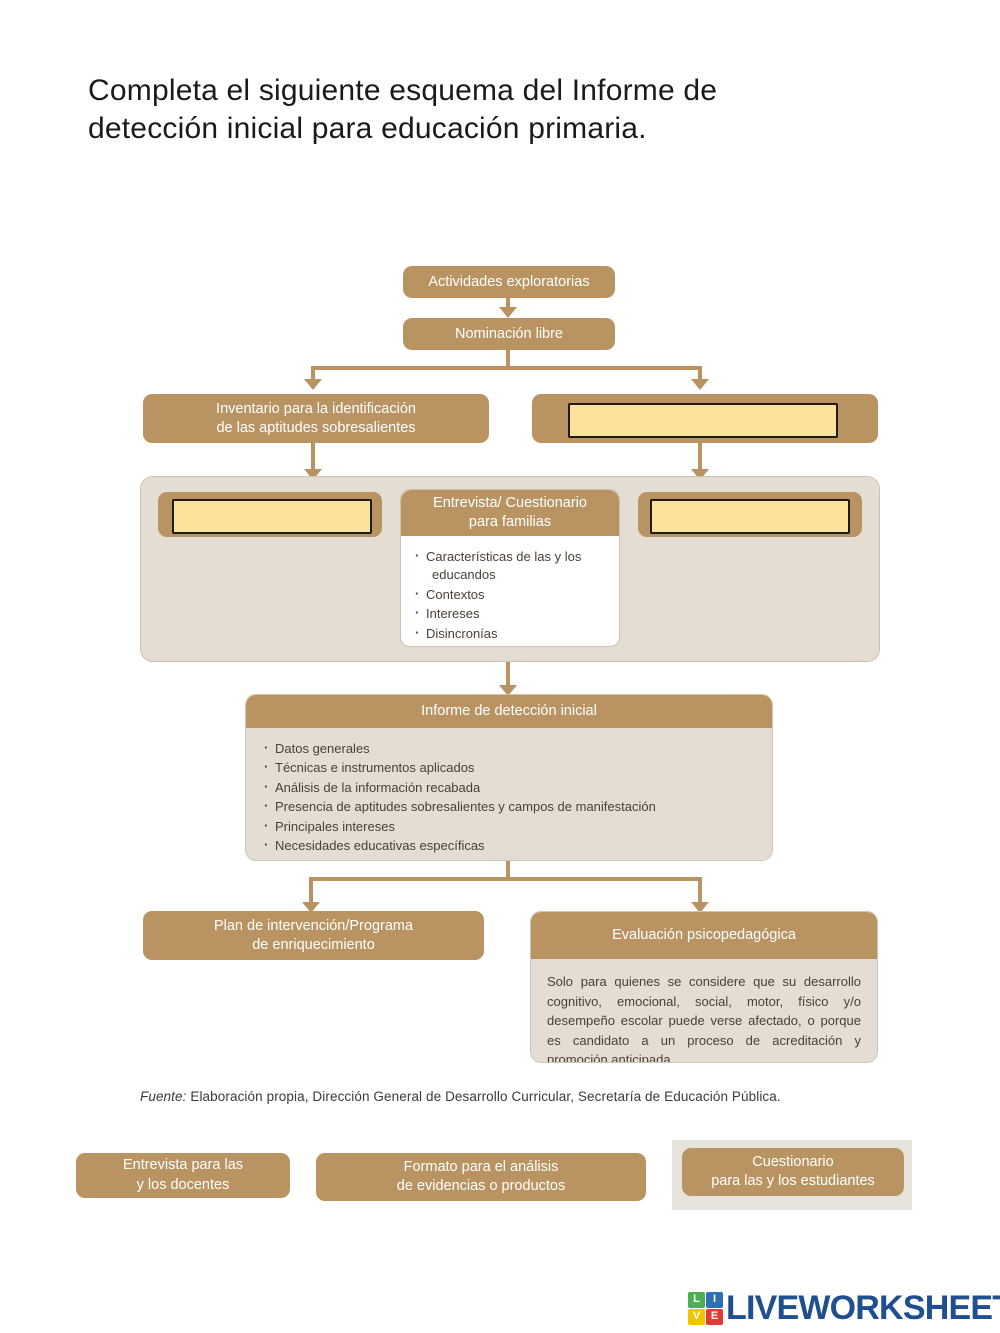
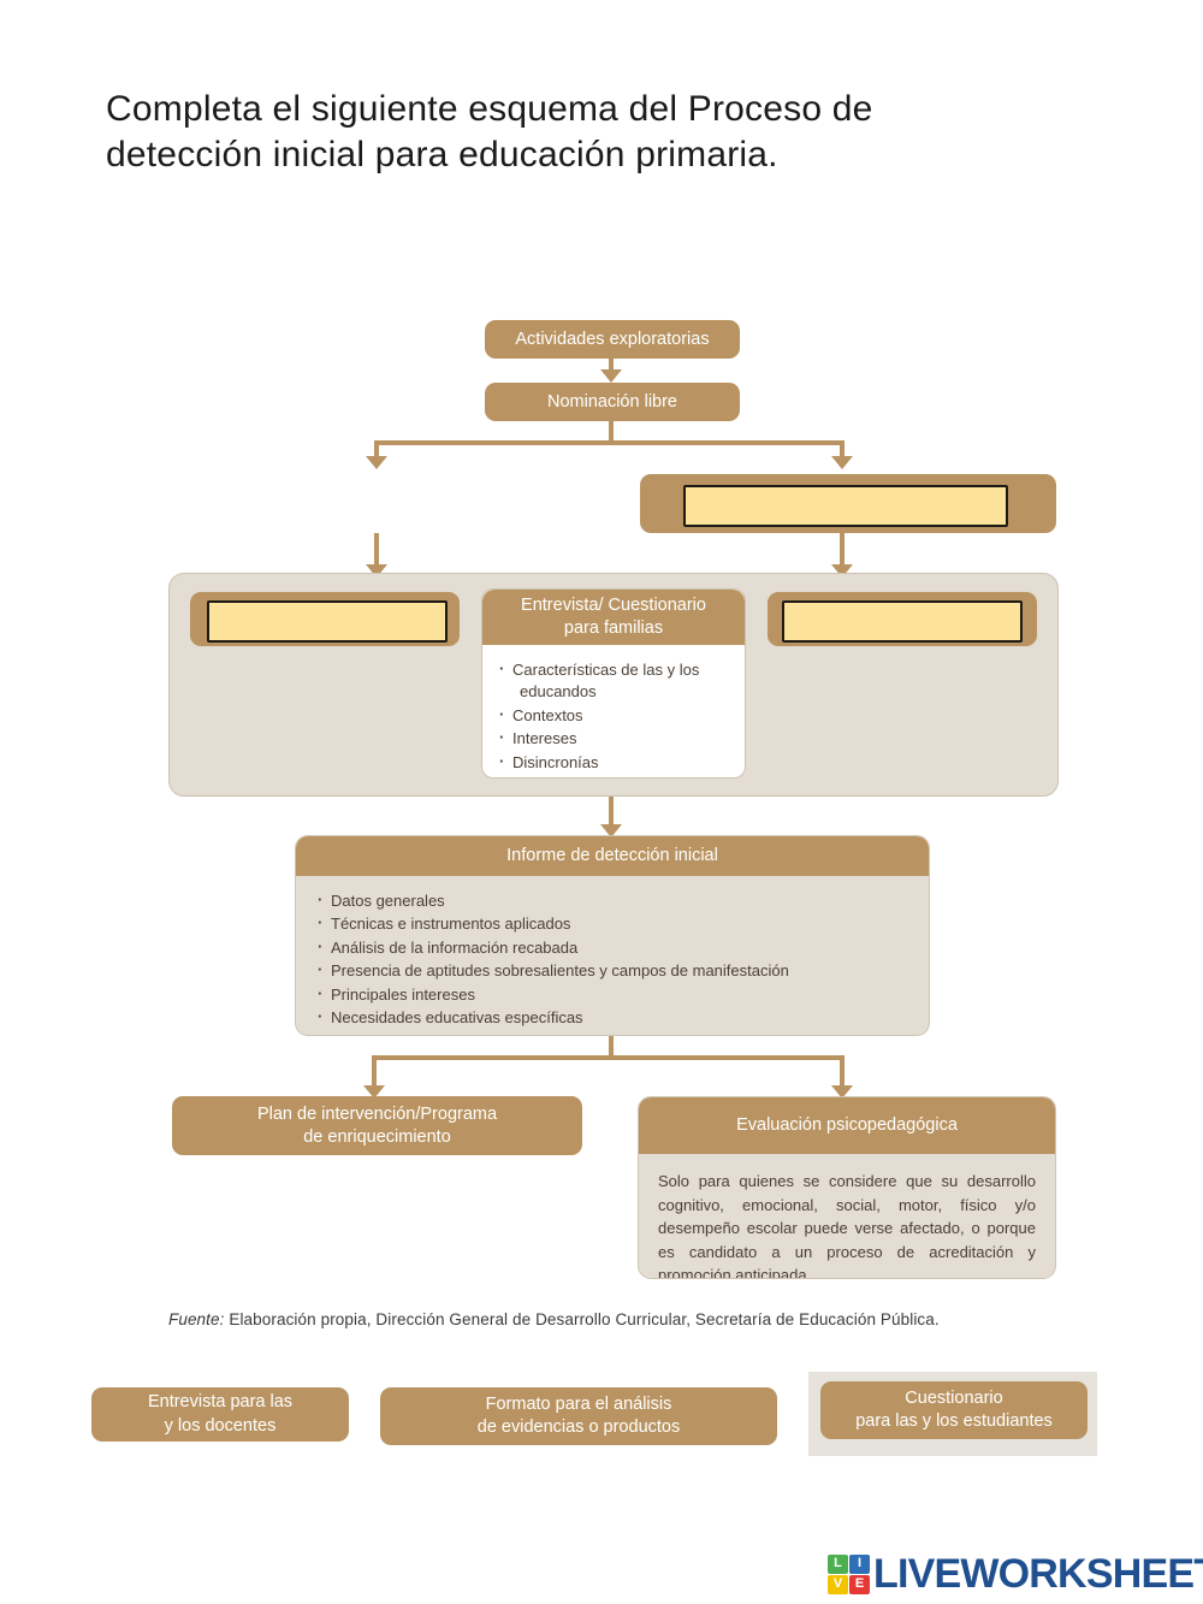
- Completa el siguiente esquema del Informe de
+ Completa el siguiente esquema del Proceso de
  detección inicial para educación primaria.
  Actividades exploratorias
  Nominación libre
- Inventario para la identificación
- de las aptitudes sobresalientes
  Entrevista/ Cuestionario
  para familias
  Características de las y los
  educandos
  Contextos
  Intereses
  Disincronías
  Informe de detección inicial
  Datos generales
  Técnicas e instrumentos aplicados
  Análisis de la información recabada
  Presencia de aptitudes sobresalientes y campos de manifestación
  Principales intereses
  Necesidades educativas específicas
  Plan de intervención/Programa
  de enriquecimiento
  Evaluación psicopedagógica
  Solo para quienes se considere que su desarrollo cognitivo, emocional, social, motor, físico y/o desempeño escolar puede verse afectado, o porque es candidato a un proceso de acreditación y promoción anticipada
  Fuente: Elaboración propia, Dirección General de Desarrollo Curricular, Secretaría de Educación Pública.
  Entrevista para las
  y los docentes
  Formato para el análisis
  de evidencias o productos
  Cuestionario
  para las y los estudiantes
  L
  I
  V
  E
  LIVEWORKSHEE
